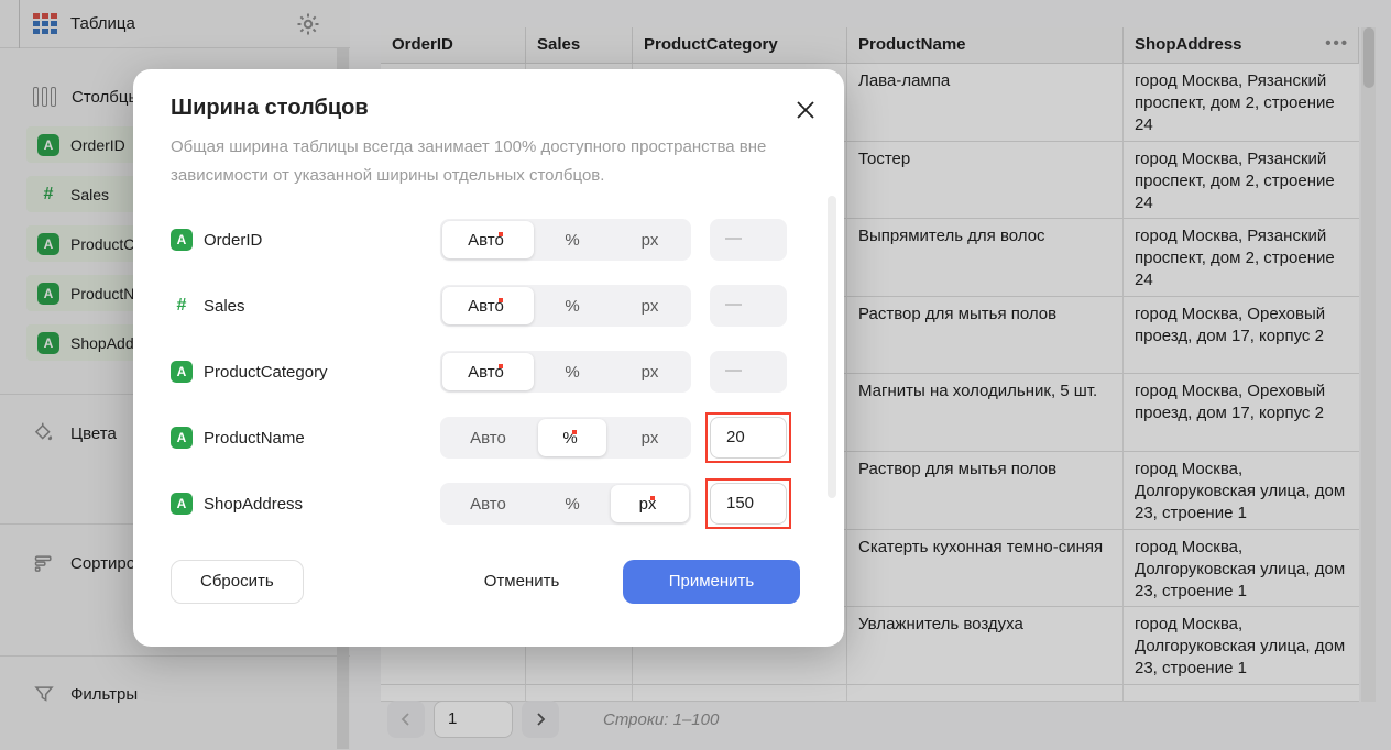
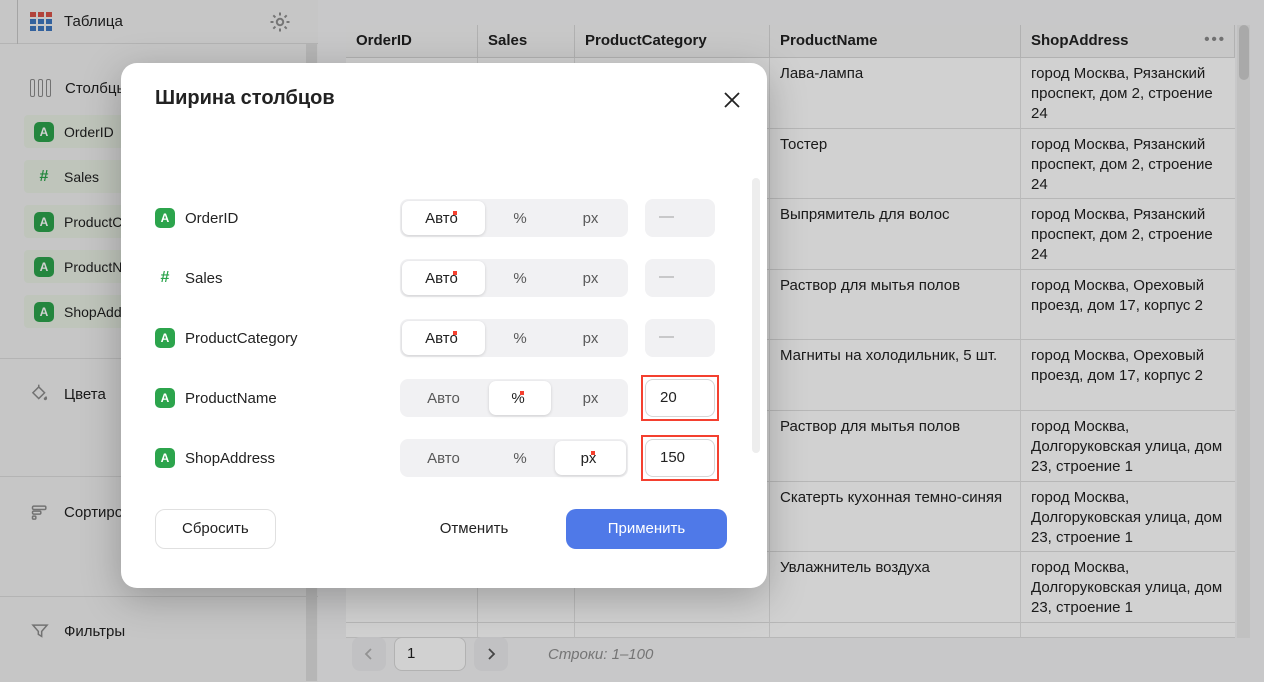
  Таблица
  Столбц
  A
  OrderID
  #
  Sales
  A
  A
  ProductN
  A
  Цвета
  Сортиро
  Фильтры
  OrderID
  Sales
  ProductCategory
  ProductName
  ShopAddress
  •••
  Лава-лампа
  город Москва, Рязанский проспект, дом 2, строение 24
  Тостер
  город Москва, Рязанский проспект, дом 2, строение 24
  Выпрямитель для волос
  город Москва, Рязанский проспект, дом 2, строение 24
  Раствор для мытья полов
  город Москва, Ореховый проезд, дом 17, корпус 2
  Магниты на холодильник, 5 шт.
  город Москва, Ореховый проезд, дом 17, корпус 2
  Раствор для мытья полов
  город Москва, Долгоруковская улица, дом 23, строение 1
  Скатерть кухонная темно-синяя
  город Москва, Долгоруковская улица, дом 23, строение 1
  Увлажнитель воздуха
  город Москва, Долгоруковская улица, дом 23, строение 1
  1
  Строки: 1–100
  Ширина столбцов
- Общая ширина таблицы всегда занимает 100% доступного пространства вне зависимости от указанной ширины отдельных столбцов.
  A
  OrderID
  Авто
  %
  px
  —
  #
  Sales
  Авто
  %
  px
  —
  A
  ProductCategory
  Авто
  %
  px
  —
  A
  ProductName
  Авто
  %
  px
  20
  A
  ShopAddress
  Авто
  %
  px
  150
  Сбросить
  Отменить
  Применить
